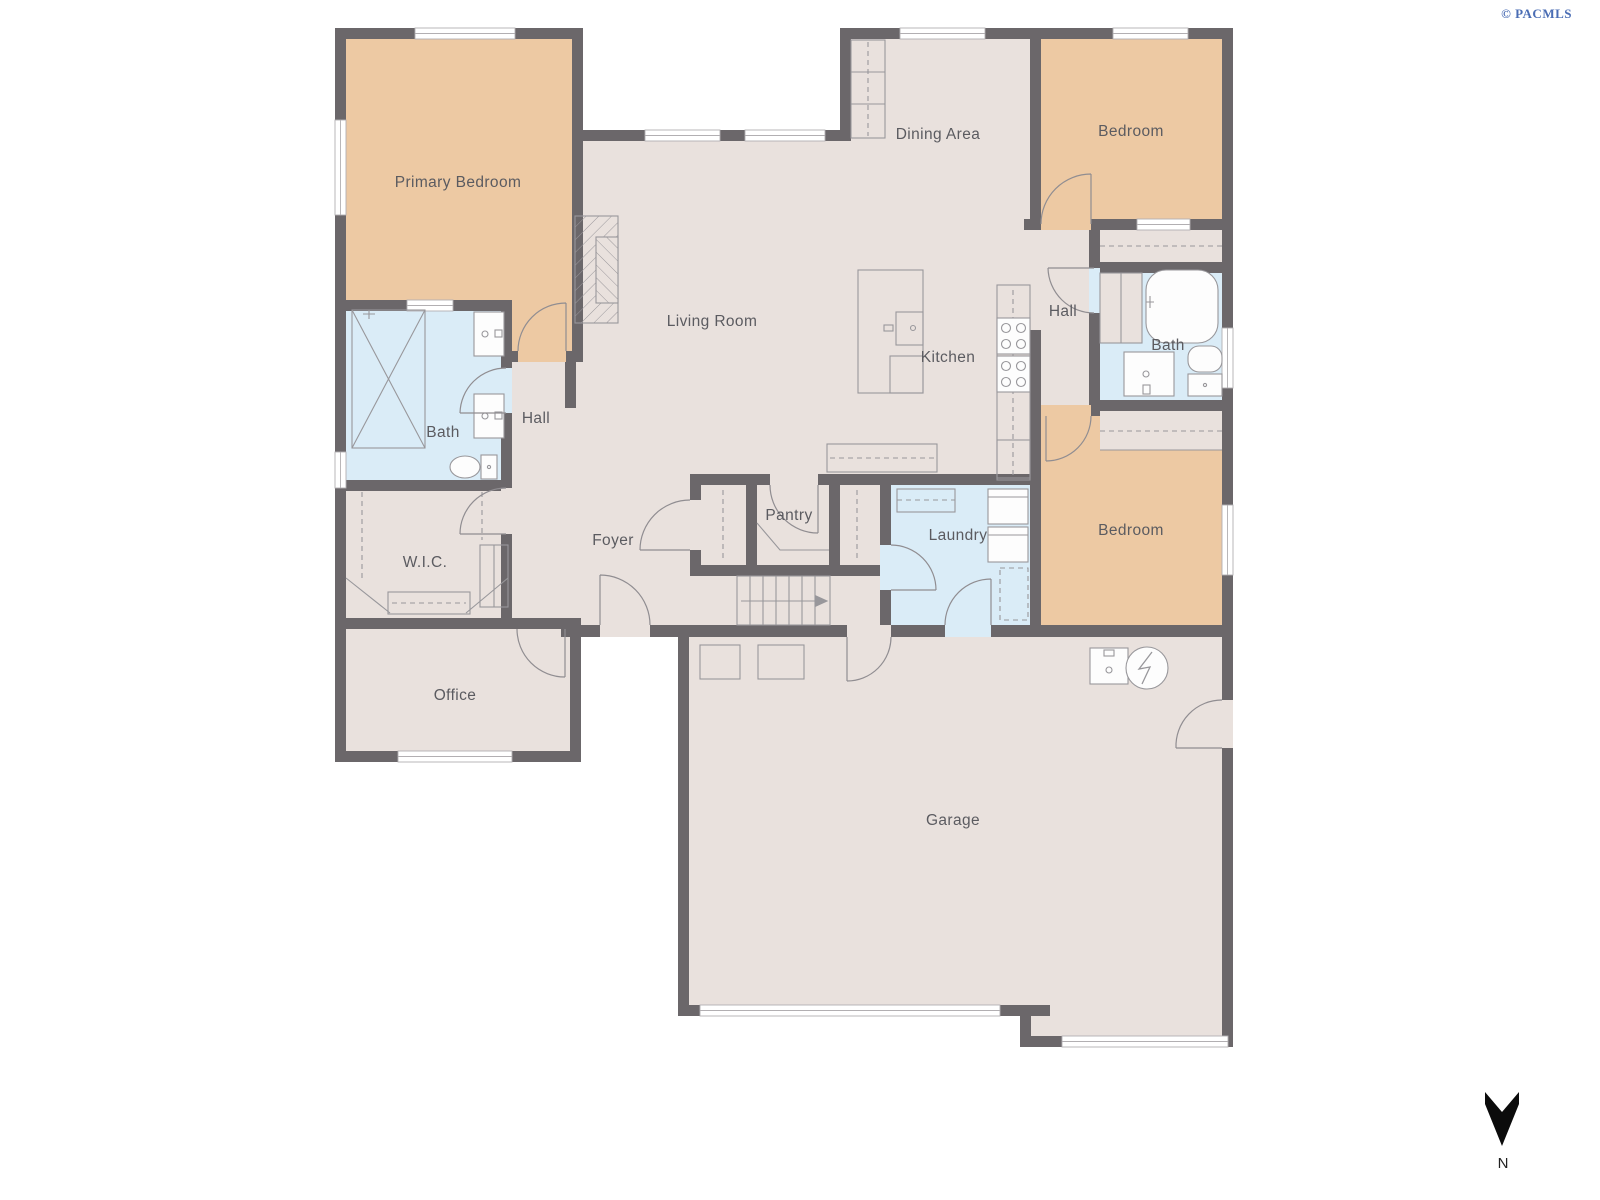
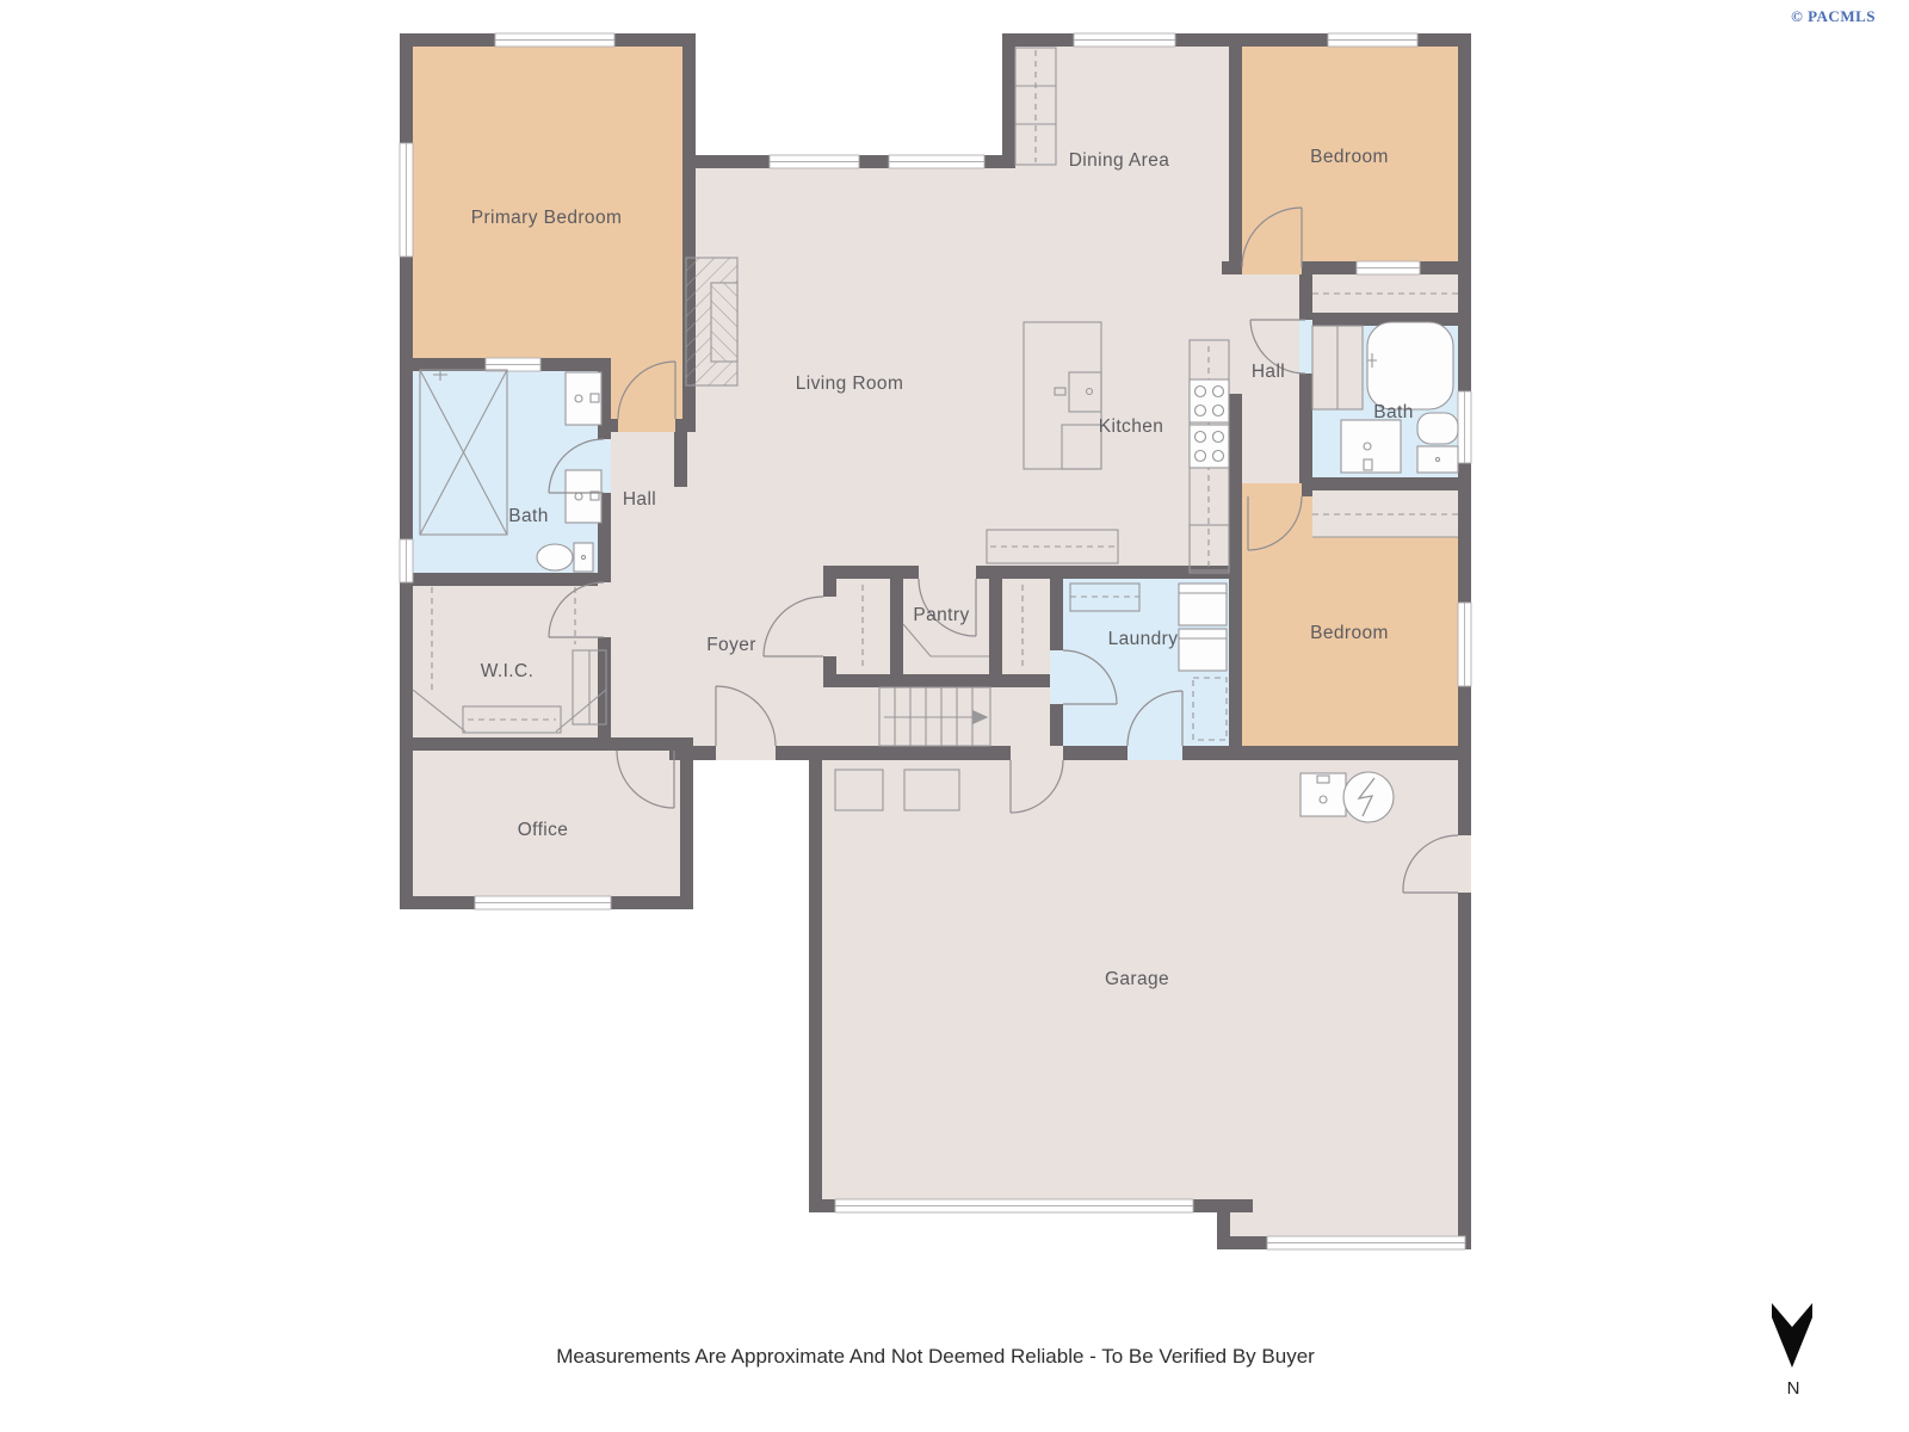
  Primary Bedroom
  Bedroom
  Dining Area
  Living Room
  Kitchen
  Hall
  Bath
  Hall
  Bath
  W.I.C.
  Foyer
  Pantry
  Laundry
  Bedroom
  Office
  Garage
  © PACMLS
+ Measurements Are Approximate And Not Deemed Reliable - To Be Verified By Buyer
  N
